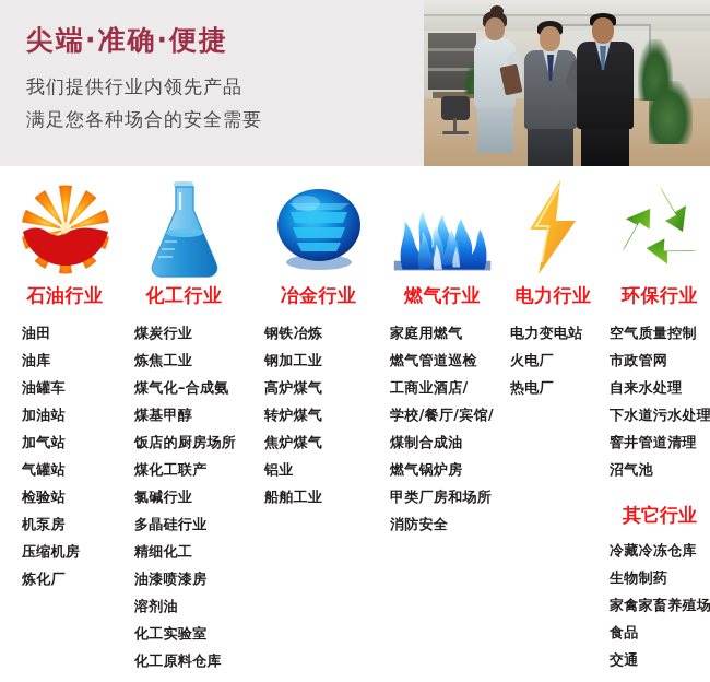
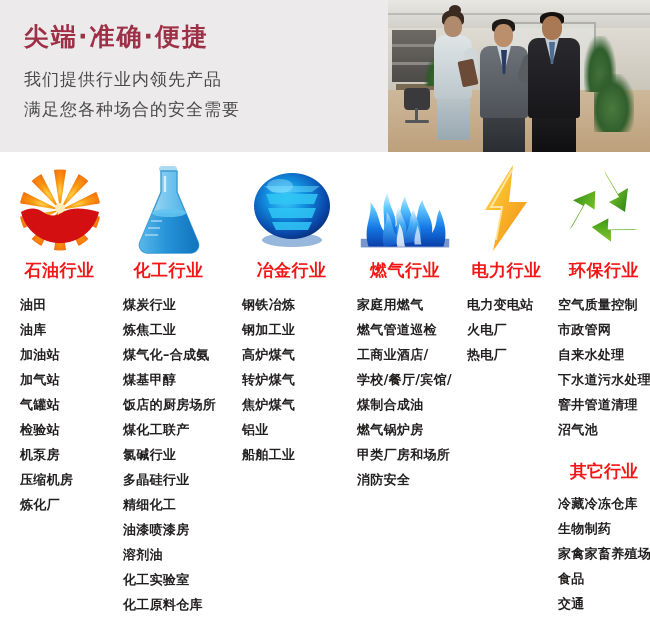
  尖端·准确·便捷
  我们提供行业内领先产品
  满足您各种场合的安全需要
  石油行业
  油田
  油库
- 油罐车
  加油站
  加气站
  气罐站
  检验站
  机泵房
  压缩机房
  炼化厂
  化工行业
  煤炭行业
  炼焦工业
  煤气化–合成氨
  煤基甲醇
  饭店的厨房场所
  煤化工联产
  氯碱行业
  多晶硅行业
  精细化工
  油漆喷漆房
  溶剂油
  化工实验室
  化工原料仓库
  冶金行业
  钢铁冶炼
  钢加工业
  高炉煤气
  转炉煤气
  焦炉煤气
  铝业
  船舶工业
  燃气行业
  家庭用燃气
  燃气管道巡检
  工商业酒店/
  学校/餐厅/宾馆/
  煤制合成油
  燃气锅炉房
  甲类厂房和场所
  消防安全
  电力行业
  电力变电站
  火电厂
  热电厂
  环保行业
  空气质量控制
  市政管网
  自来水处理
  下水道污水处理
  窨井管道清理
  沼气池
  其它行业
  冷藏冷冻仓库
  生物制药
  家禽家畜养殖场
  食品
  交通
